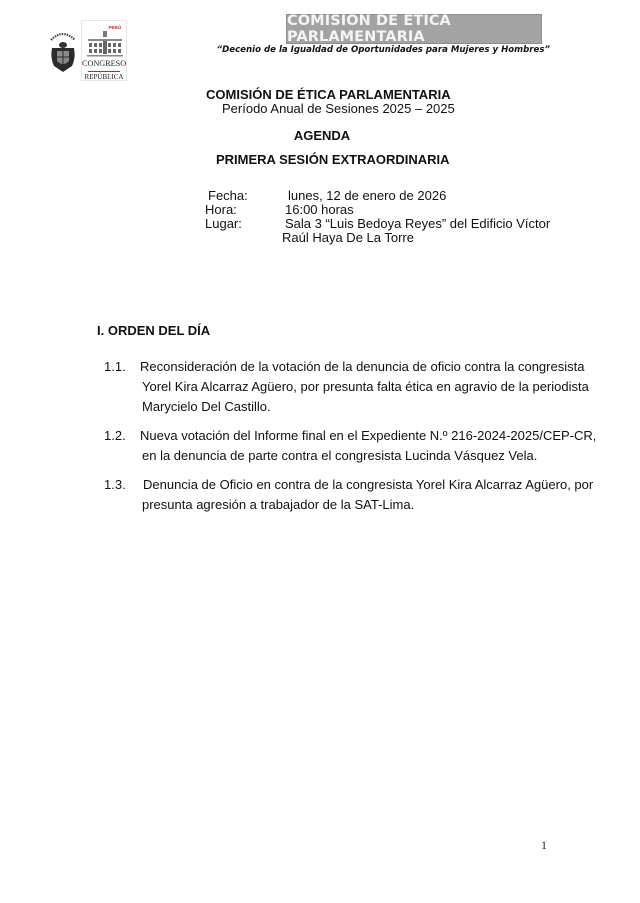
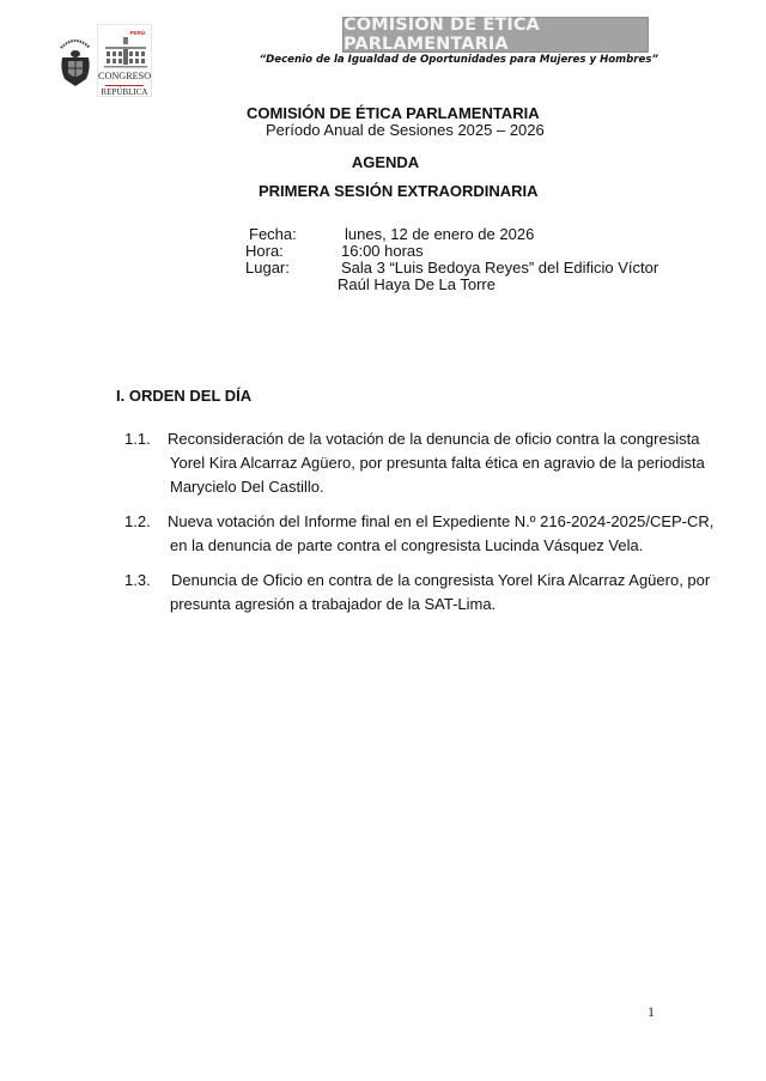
  COMISIÓN DE ÉTICA PARLAMENTARIA
  “Decenio de la Igualdad de Oportunidades para Mujeres y Hombres”
  CONGRESO
  REPÚBLICA
  COMISIÓN DE ÉTICA PARLAMENTARIA
- Período Anual de Sesiones 2025 – 2025
+ Período Anual de Sesiones 2025 – 2026
  AGENDA
  PRIMERA SESIÓN EXTRAORDINARIA
  Fecha:
  lunes, 12 de enero de 2026
  Hora:
  16:00 horas
  Lugar:
  Sala 3 “Luis Bedoya Reyes” del Edificio Víctor
  Raúl Haya De La Torre
  I. ORDEN DEL DÍA
  1.1.
  Reconsideración de la votación de la denuncia de oficio contra la congresista
  Yorel Kira Alcarraz Agüero, por presunta falta ética en agravio de la periodista
  Marycielo Del Castillo.
  1.2.
  Nueva votación del Informe final en el Expediente N.º 216-2024-2025/CEP-CR,
  en la denuncia de parte contra el congresista Lucinda Vásquez Vela.
  1.3.
  Denuncia de Oficio en contra de la congresista Yorel Kira Alcarraz Agüero, por
  presunta agresión a trabajador de la SAT-Lima.
  1
